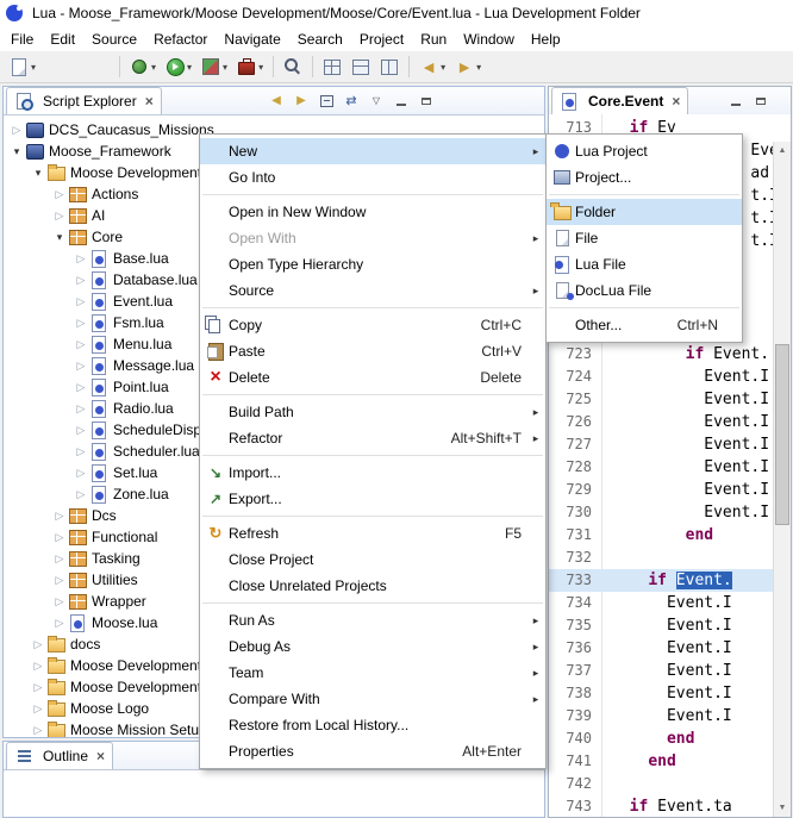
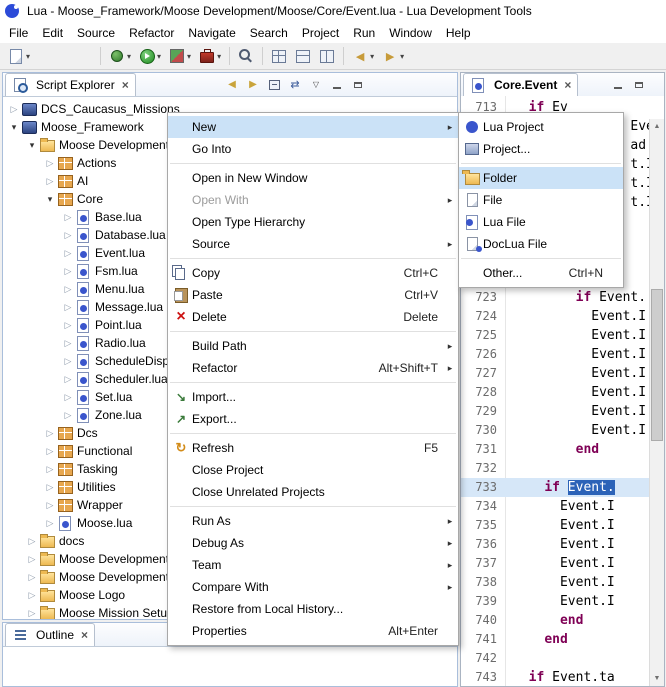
- Lua - Moose_Framework/Moose Development/Moose/Core/Event.lua - Lua Development Folder
+ Lua - Moose_Framework/Moose Development/Moose/Core/Event.lua - Lua Development Tools
  File
  Edit
  Source
  Refactor
  Navigate
  Search
  Project
  Run
  Window
  Help
  ▾
  ▾
  ▾
  ▾
  ▾
  ▾
  ▾
  Script Explorer
  ×
  ▷
  DCS_Caucasus_Missions
  ▾
  Moose_Framework
  ▾
  Moose Developmen
  ▷
  Actions
  ▷
  AI
  ▾
  Core
  ▷
  Base.lua
  ▷
  Database.lua
  ▷
  Event.lua
  ▷
  Fsm.lua
  ▷
  Menu.lua
  ▷
  Message.lua
  ▷
  Point.lua
  ▷
  Radio.lua
  ▷
  ▷
  Scheduler.lua
  ▷
  Set.lua
  ▷
  Zone.lua
  ▷
  Dcs
  ▷
  Functional
  ▷
  Tasking
  ▷
  Utilities
  ▷
  Wrapper
  ▷
  Moose.lua
  ▷
  docs
  ▷
  Moose Developmen
  ▷
  Moose Developmen
  ▷
  Moose Logo
  ▷
  Moose Mission Setu
  Outline
  ×
  Core.Event
  ×
  713
  if Ev
  ad
  723
  if Event.
  724
  Event.I
  725
  Event.I
  726
  Event.I
  727
  Event.I
  728
  Event.I
  729
  Event.I
  730
  Event.I
  731
  end
  732
  733
  if Event.
  734
  Event.I
  735
  Event.I
  736
  Event.I
  737
  Event.I
  738
  Event.I
  739
  Event.I
  740
  end
  741
  end
  742
  743
  if Event.ta
  New
  ▸
  Go Into
  Open in New Window
  Open With
  ▸
  Open Type Hierarchy
  Source
  ▸
  Copy
  Ctrl+C
  Paste
  Ctrl+V
  Delete
  Delete
  Build Path
  ▸
  Refactor
  Alt+Shift+T
  ▸
  Import...
  Export...
  Refresh
  F5
  Close Project
  Close Unrelated Projects
  Run As
  ▸
  Debug As
  ▸
  Team
  ▸
  Compare With
  ▸
  Restore from Local History...
  Properties
  Alt+Enter
  Lua Project
  Project...
  Folder
  File
  Lua File
  DocLua File
  Other...
  Ctrl+N
